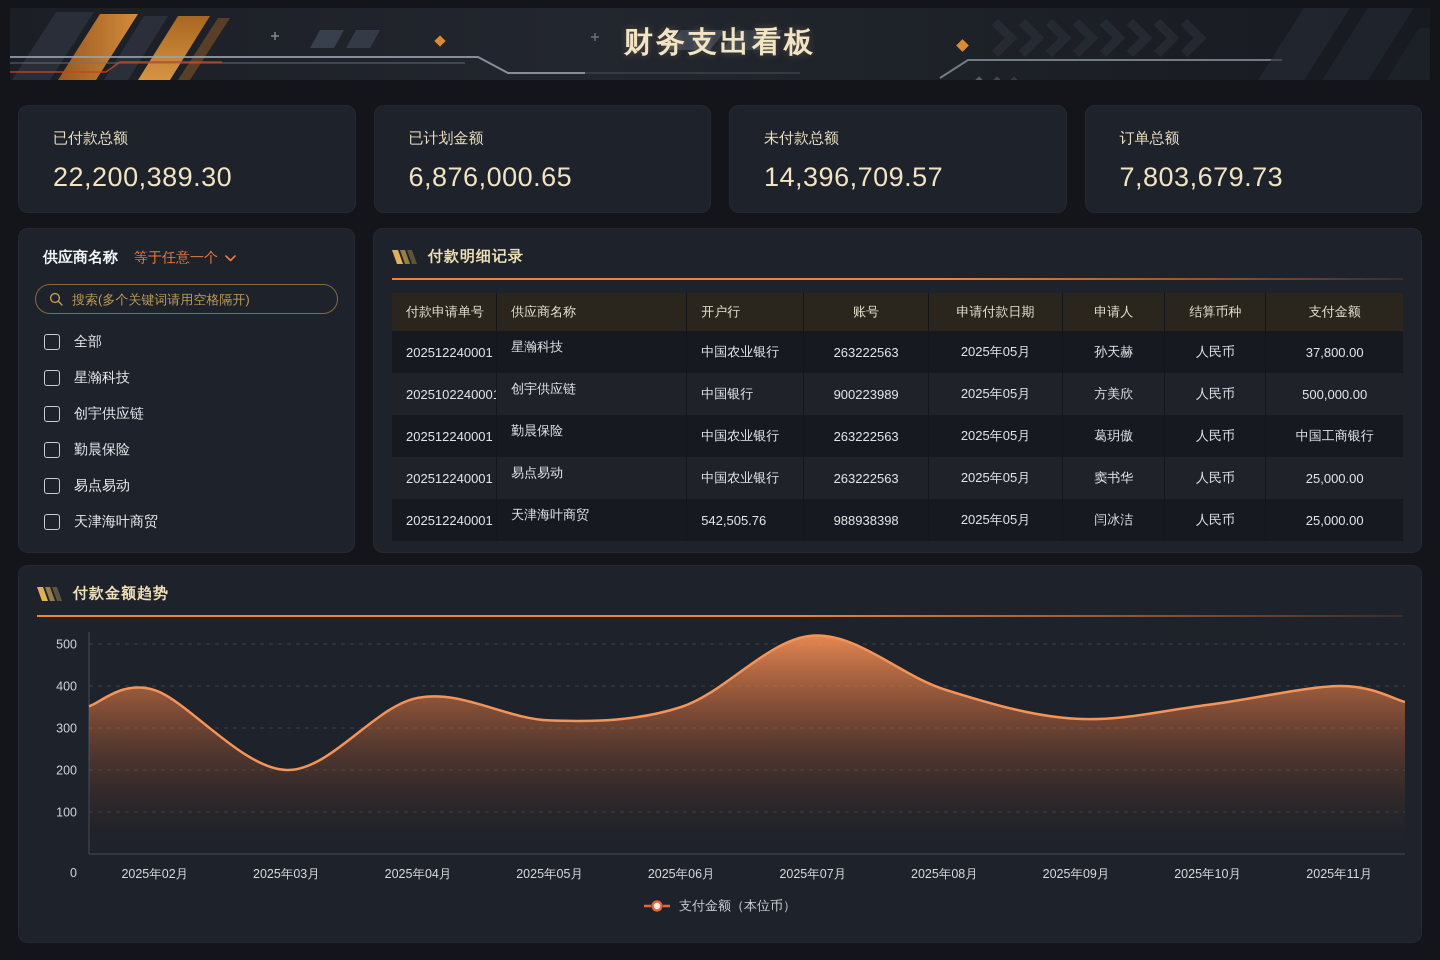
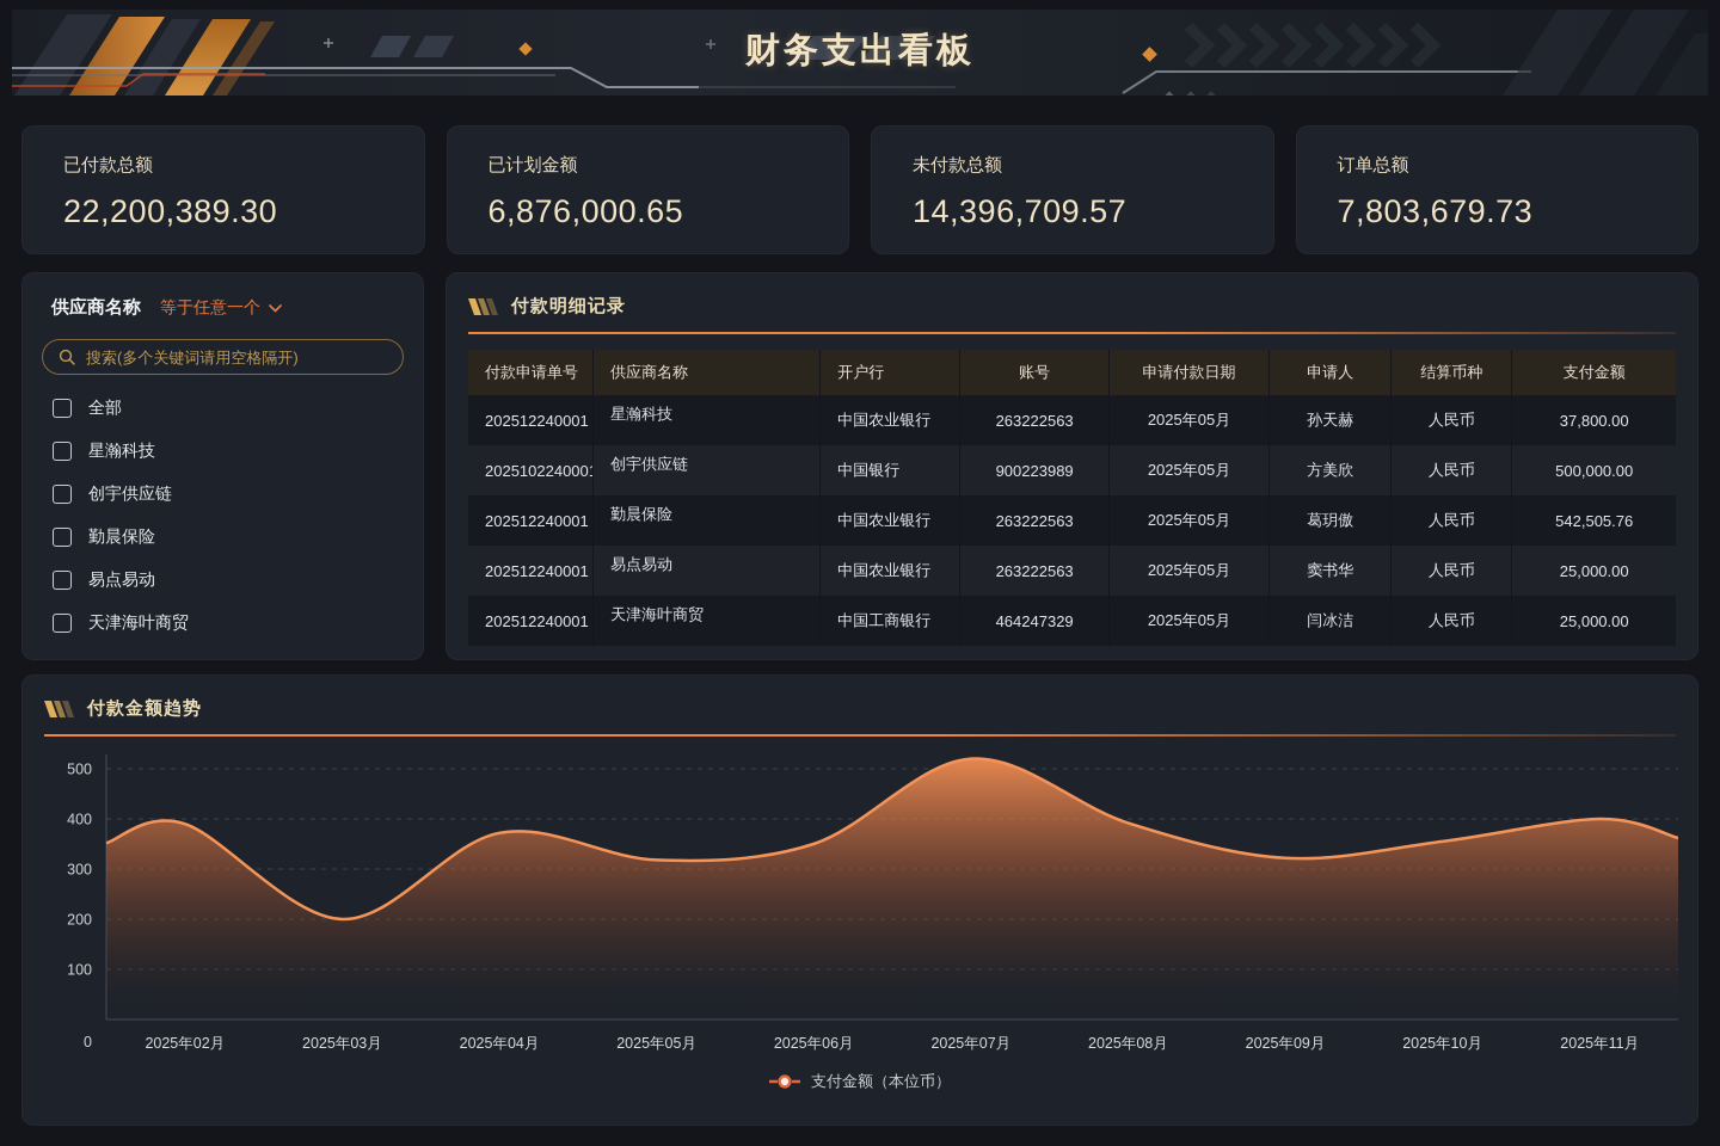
  财务支出看板
  已付款总额
  22,200,389.30
  已计划金额
  6,876,000.65
  未付款总额
  14,396,709.57
  订单总额
  7,803,679.73
  供应商名称
  等于任意一个
  搜索(多个关键词请用空格隔开)
  全部
  星瀚科技
  创宇供应链
  勤晨保险
  易点易动
  天津海叶商贸
  付款明细记录
  付款申请单号
  供应商名称
  开户行
  账号
  申请付款日期
  申请人
  结算币种
  支付金额
  202512240001
  星瀚科技
  中国农业银行
  263222563
  2025年05月
  孙天赫
  人民币
  37,800.00
  202510224000
  创宇供应链
  中国银行
  900223989
  2025年05月
  方美欣
  人民币
  500,000.00
  202512240001
  勤晨保险
  中国农业银行
  263222563
  2025年05月
  葛玥傲
  人民币
- 中国工商银行
+ 542,505.76
  202512240001
  易点易动
  中国农业银行
  263222563
  2025年05月
  窦书华
  人民币
  25,000.00
  202512240001
  天津海叶商贸
- 542,505.76
+ 中国工商银行
- 988938398
+ 464247329
  2025年05月
  闫冰洁
  人民币
  25,000.00
  付款金额趋势
  100
  200
  300
  400
  500
  0
  2025年02月
  2025年03月
  2025年04月
  2025年05月
  2025年06月
  2025年07月
  2025年08月
  2025年09月
  2025年10月
  2025年11月
  支付金额（本位币）
